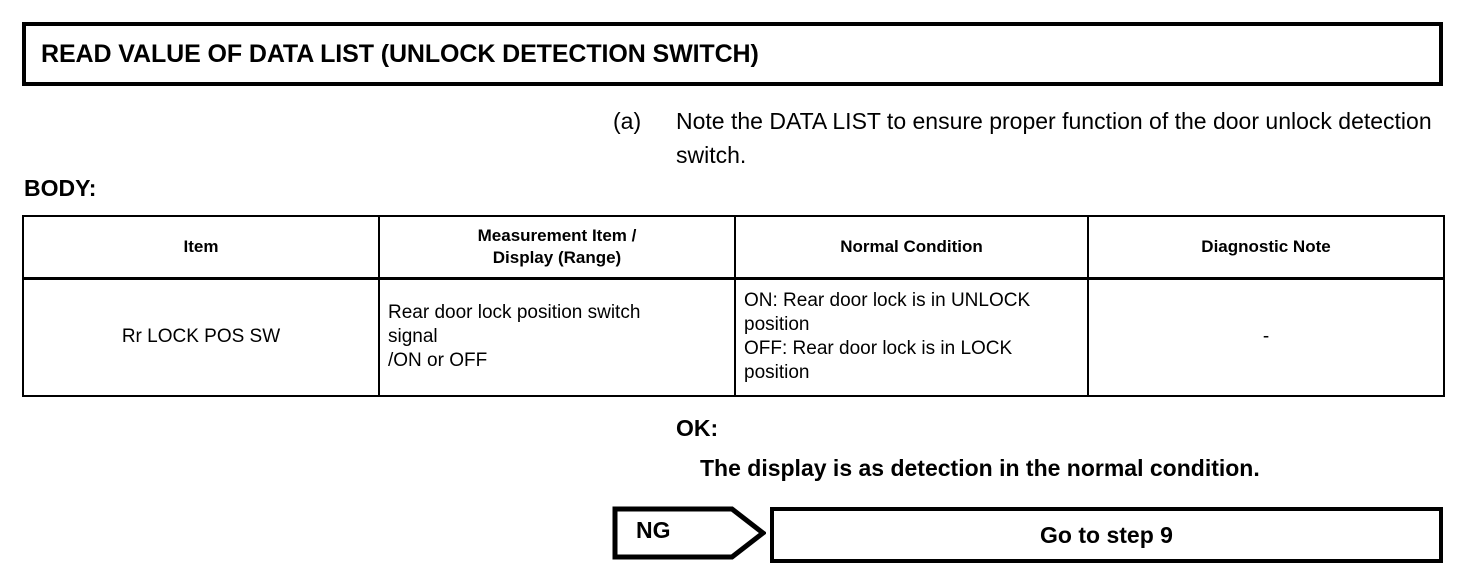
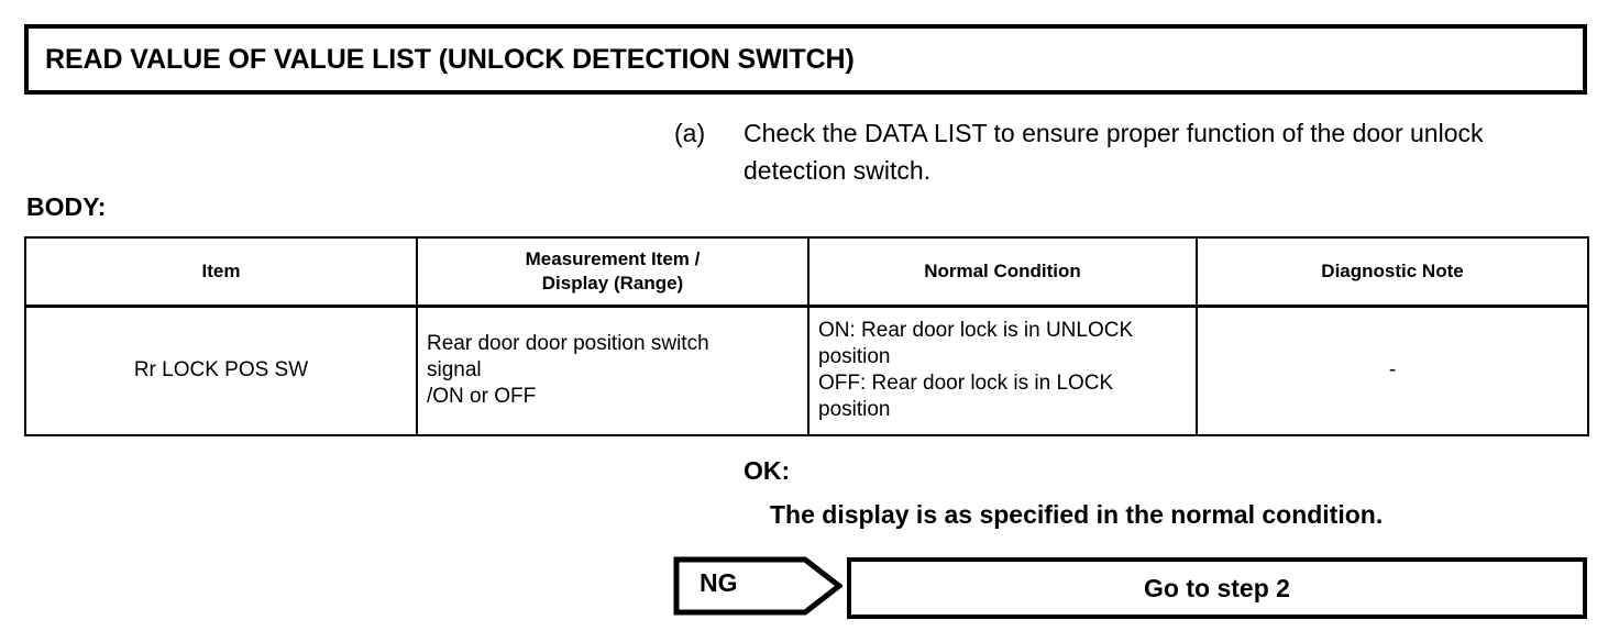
- READ VALUE OF DATA LIST (UNLOCK DETECTION SWITCH)
+ READ VALUE OF VALUE LIST (UNLOCK DETECTION SWITCH)
  (a)
- Note the DATA LIST to ensure proper function of the door unlock detection switch.
+ Check the DATA LIST to ensure proper function of the door unlock detection switch.
  BODY:
  Item	Measurement Item / Display (Range)	Normal Condition	Diagnostic Note
- Rr LOCK POS SW	Rear door lock position switch signal /ON or OFF	ON: Rear door lock is in UNLOCK position OFF: Rear door lock is in LOCK position	-
+ Rr LOCK POS SW	Rear door door position switch signal /ON or OFF	ON: Rear door lock is in UNLOCK position OFF: Rear door lock is in LOCK position	-
  OK:
- The display is as detection in the normal condition.
+ The display is as specified in the normal condition.
  NG
- Go to step 9
+ Go to step 2
